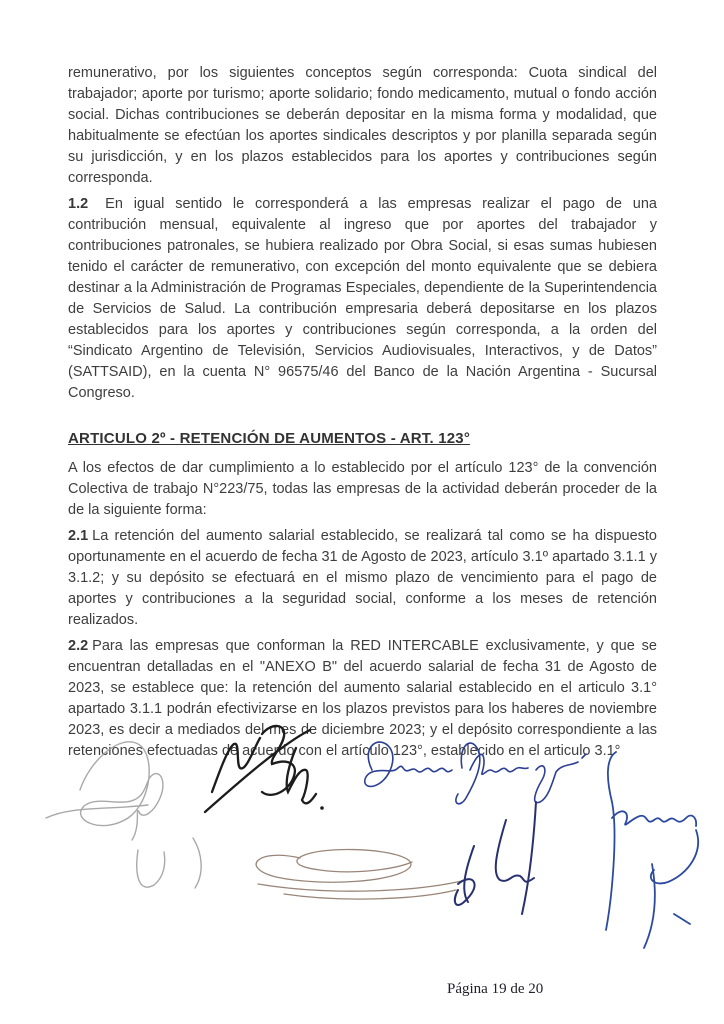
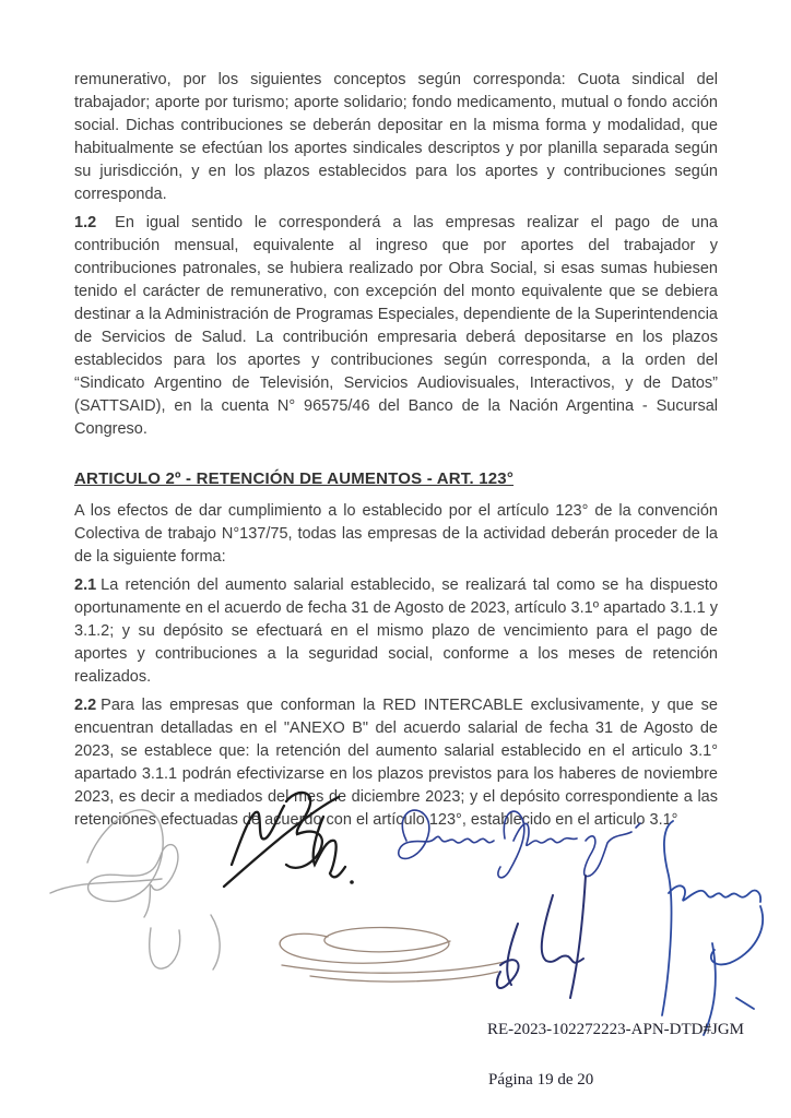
  remunerativo, por los siguientes conceptos según corresponda: Cuota sindical del trabajador; aporte por turismo; aporte solidario; fondo medicamento, mutual o fondo acción social. Dichas contribuciones se deberán depositar en la misma forma y modalidad, que habitualmente se efectúan los aportes sindicales descriptos y por planilla separada según su jurisdicción, y en los plazos establecidos para los aportes y contribuciones según corresponda.
  1.2 En igual sentido le corresponderá a las empresas realizar el pago de una contribución mensual, equivalente al ingreso que por aportes del trabajador y contribuciones patronales, se hubiera realizado por Obra Social, si esas sumas hubiesen tenido el carácter de remunerativo, con excepción del monto equivalente que se debiera destinar a la Administración de Programas Especiales, dependiente de la Superintendencia de Servicios de Salud. La contribución empresaria deberá depositarse en los plazos establecidos para los aportes y contribuciones según corresponda, a la orden del “Sindicato Argentino de Televisión, Servicios Audiovisuales, Interactivos, y de Datos” (SATTSAID), en la cuenta N° 96575/46 del Banco de la Nación Argentina - Sucursal Congreso.
  ARTICULO 2º - RETENCIÓN DE AUMENTOS - ART. 123°
- A los efectos de dar cumplimiento a lo establecido por el artículo 123° de la convención Colectiva de trabajo N°223/75, todas las empresas de la actividad deberán proceder de la de la siguiente forma:
+ A los efectos de dar cumplimiento a lo establecido por el artículo 123° de la convención Colectiva de trabajo N°137/75, todas las empresas de la actividad deberán proceder de la de la siguiente forma:
  2.1 La retención del aumento salarial establecido, se realizará tal como se ha dispuesto oportunamente en el acuerdo de fecha 31 de Agosto de 2023, artículo 3.1º apartado 3.1.1 y 3.1.2; y su depósito se efectuará en el mismo plazo de vencimiento para el pago de aportes y contribuciones a la seguridad social, conforme a los meses de retención realizados.
  2.2 Para las empresas que conforman la RED INTERCABLE exclusivamente, y que se encuentran detalladas en el "ANEXO B" del acuerdo salarial de fecha 31 de Agosto de 2023, se establece que: la retención del aumento salarial establecido en el articulo 3.1° apartado 3.1.1 podrán efectivizarse en los plazos previstos para los haberes de noviembre 2023, es decir a mediados del mes de diciembre 2023; y el depósito correspondiente a las retenciones efectuadas de auedo con el artículo 123°, estalecido en el articulo 3.1°
+ RE-2023-102272223-APN-DTD#JGM
  Página 19 de 20
